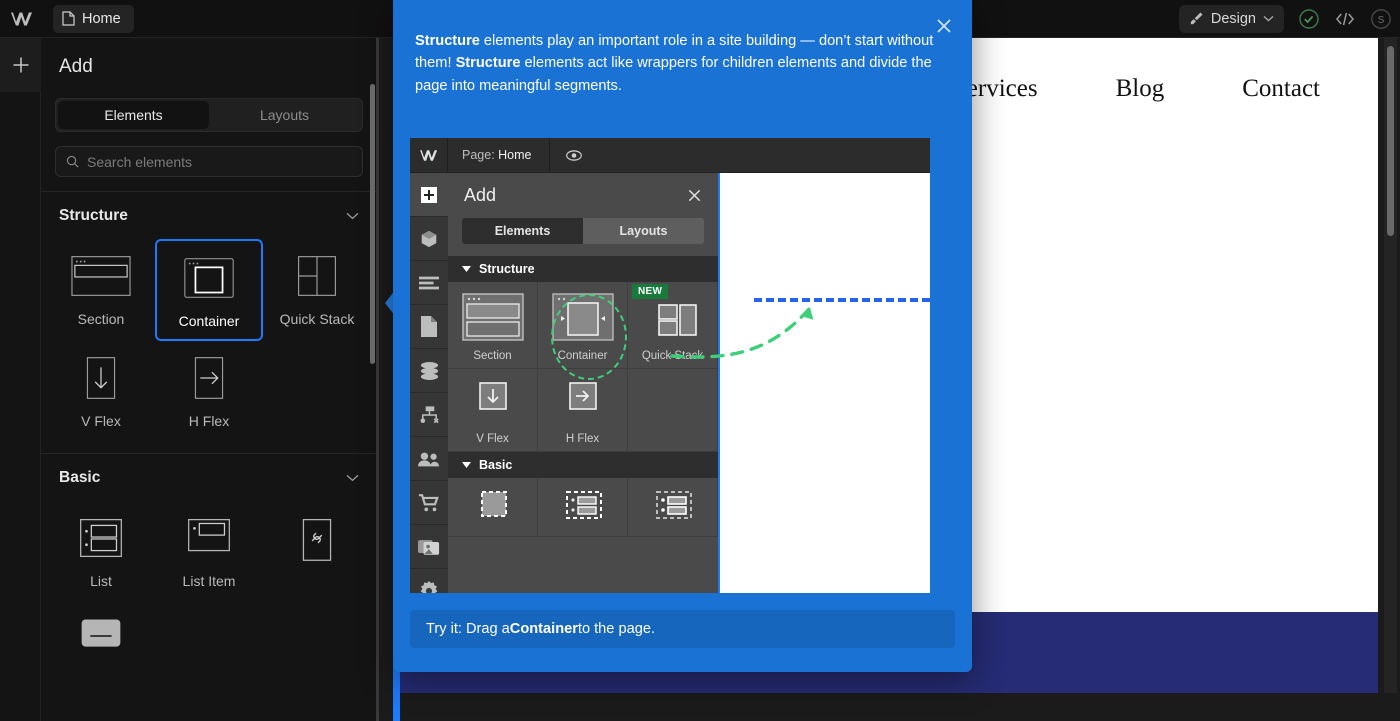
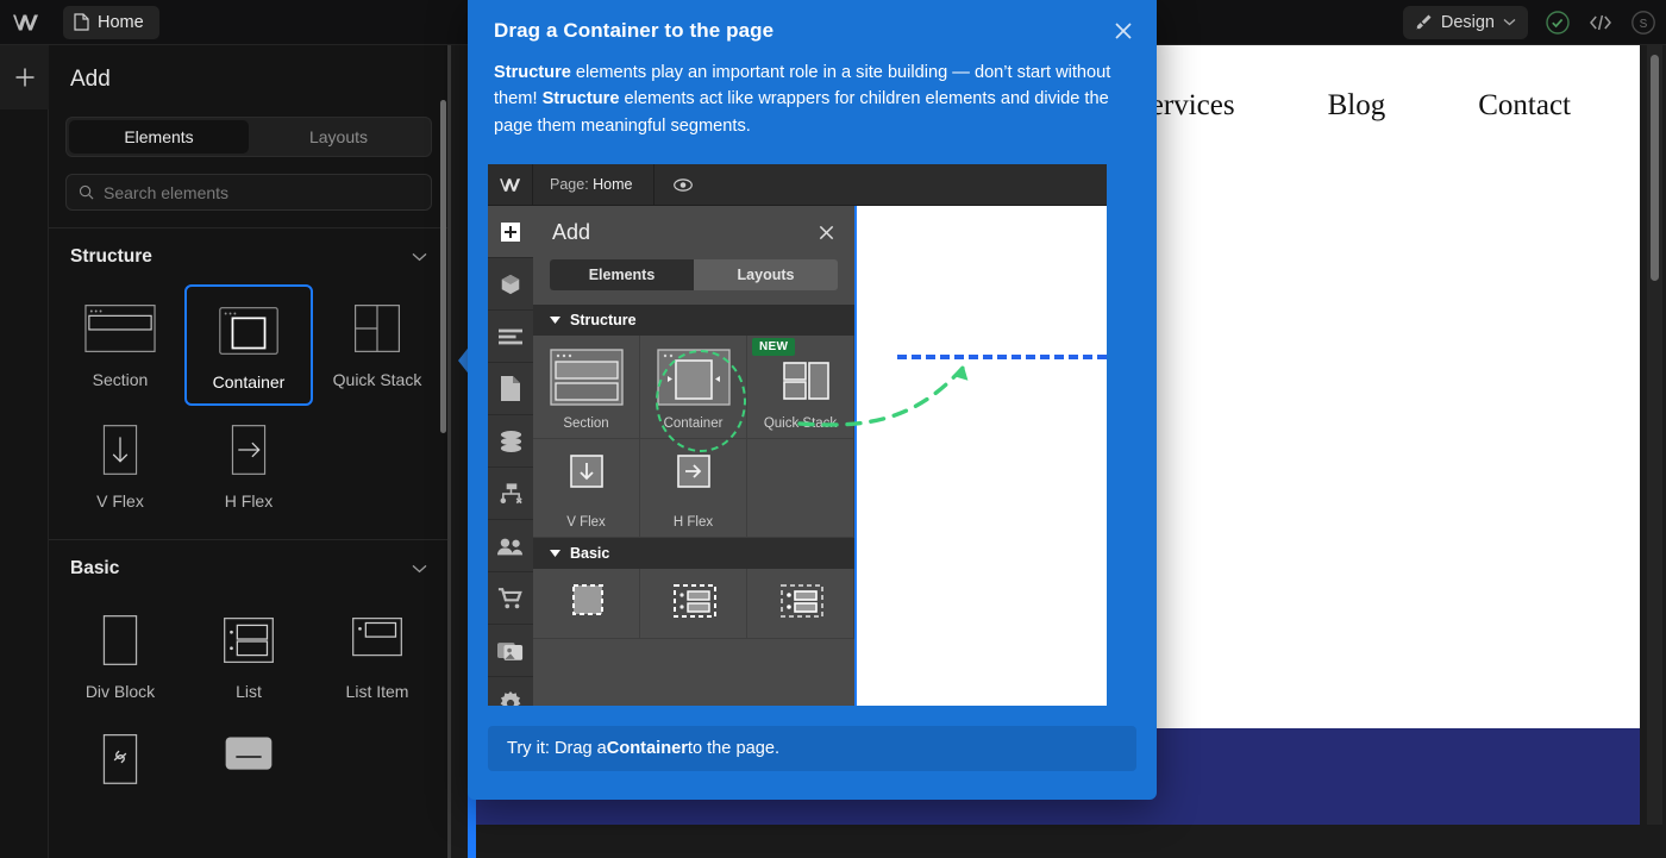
  Home
  Design
  S
  ervices
  Blog
  Contact
  Add
  Elements
  Layouts
  Search elements
  Structure
  Section
  Container
  Quick Stack
  V Flex
  H Flex
  Basic
+ Div Block
  List
  List Item
+ Drag a Container to the page
- Structure elements play an important role in a site building — don’t start without them! Structure elements act like wrappers for children elements and divide the page into meaningful segments.
+ Structure elements play an important role in a site building — don’t start without them! Structure elements act like wrappers for children elements and divide the page them meaningful segments.
  Page: Home
  Add
  Elements
  Layouts
  Structure
  Section
  Container
  NEW
  V Flex
  H Flex
  Basic
  Try it: Drag a
  Container
  to the page.
